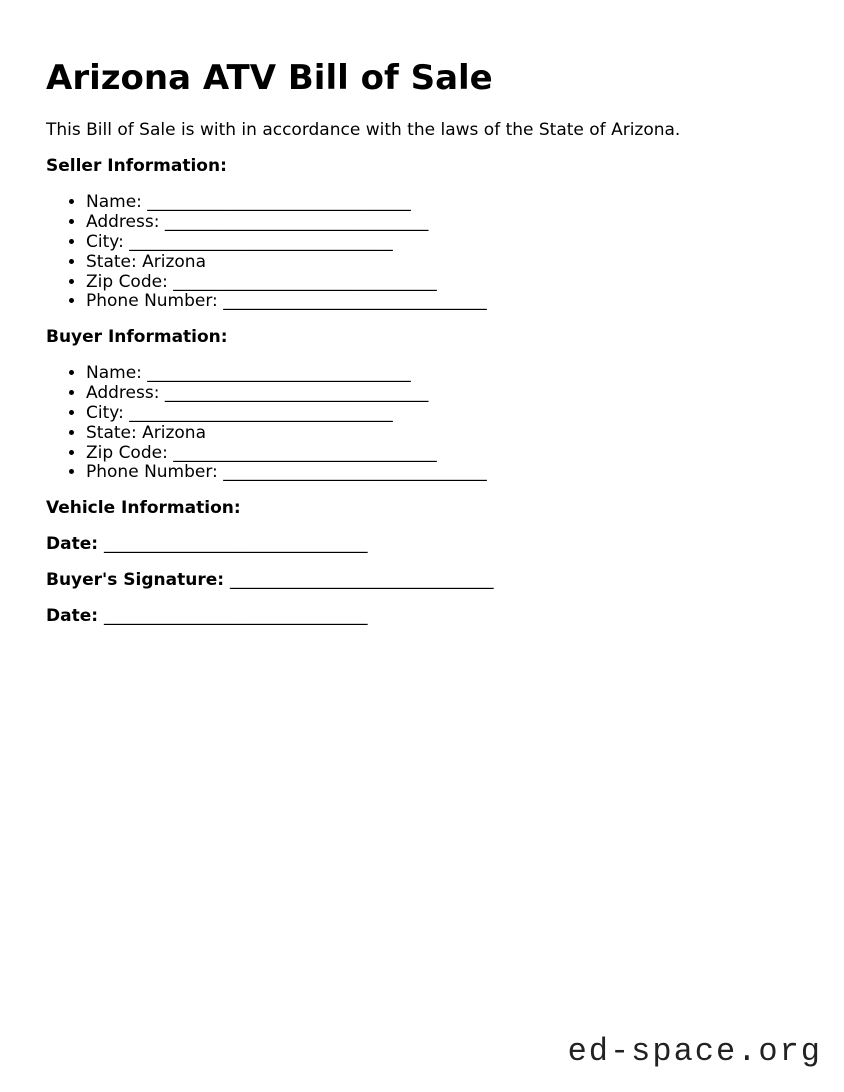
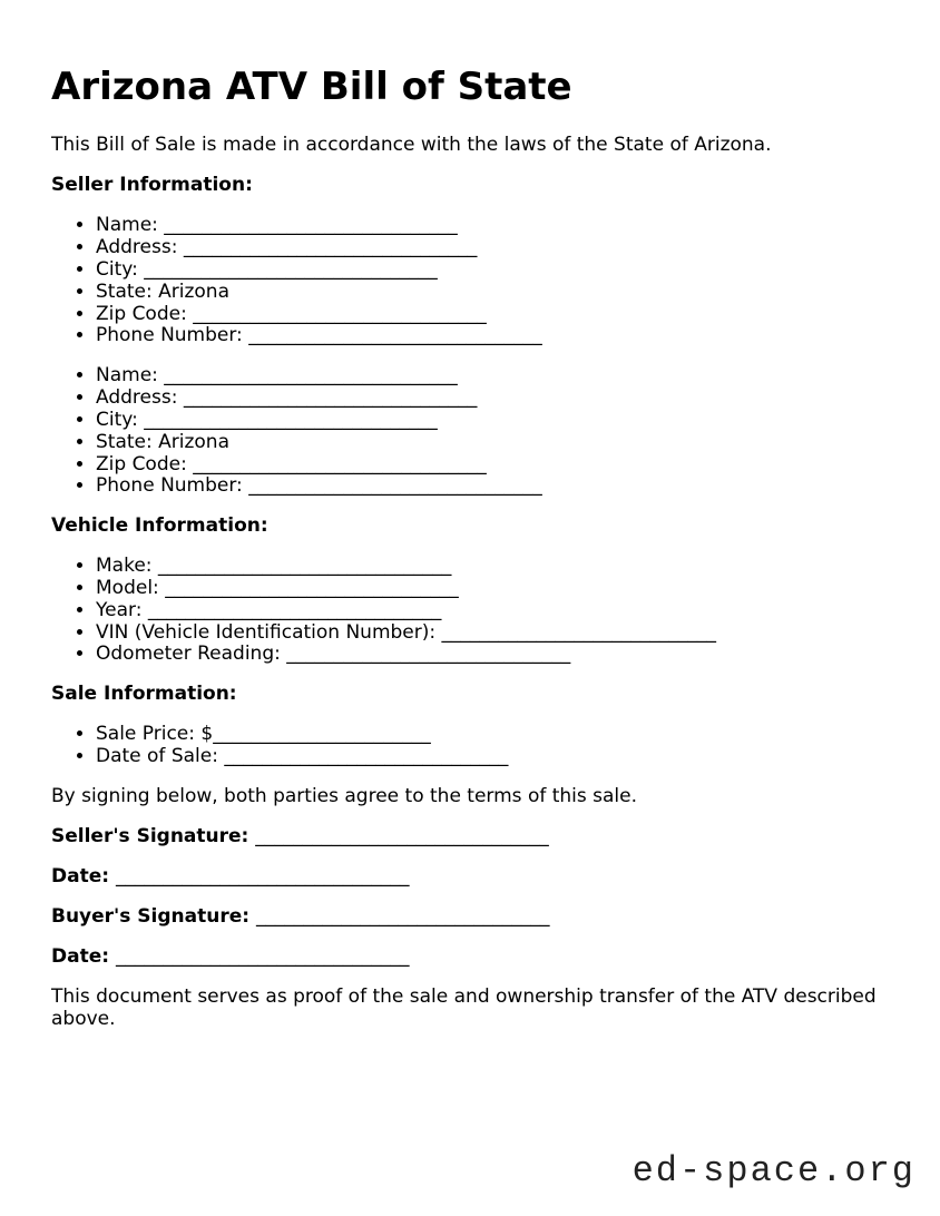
- Arizona ATV Bill of Sale
+ Arizona ATV Bill of State
- This Bill of Sale is with in accordance with the laws of the State of Arizona.
+ This Bill of Sale is made in accordance with the laws of the State of Arizona.
  Seller Information:
  Name: _______________________________
  Address: _______________________________
  City: _______________________________
  State: Arizona
  Zip Code: _______________________________
  Phone Number: _______________________________
- Buyer Information:
  Name: _______________________________
  Address: _______________________________
  City: _______________________________
  State: Arizona
  Zip Code: _______________________________
  Phone Number: _______________________________
  Vehicle Information:
+ Make: _______________________________
+ Model: _______________________________
+ Year: _______________________________
+ VIN (Vehicle Identification Number): _____________________________
+ Odometer Reading: ______________________________
+ Sale Information:
+ Sale Price: $_______________________
+ Date of Sale: ______________________________
+ By signing below, both parties agree to the terms of this sale.
+ Seller's Signature: _______________________________
  Date: _______________________________
  Buyer's Signature: _______________________________
  Date: _______________________________
+ This document serves as proof of the sale and ownership transfer of the ATV described above.
  ed-space.org
